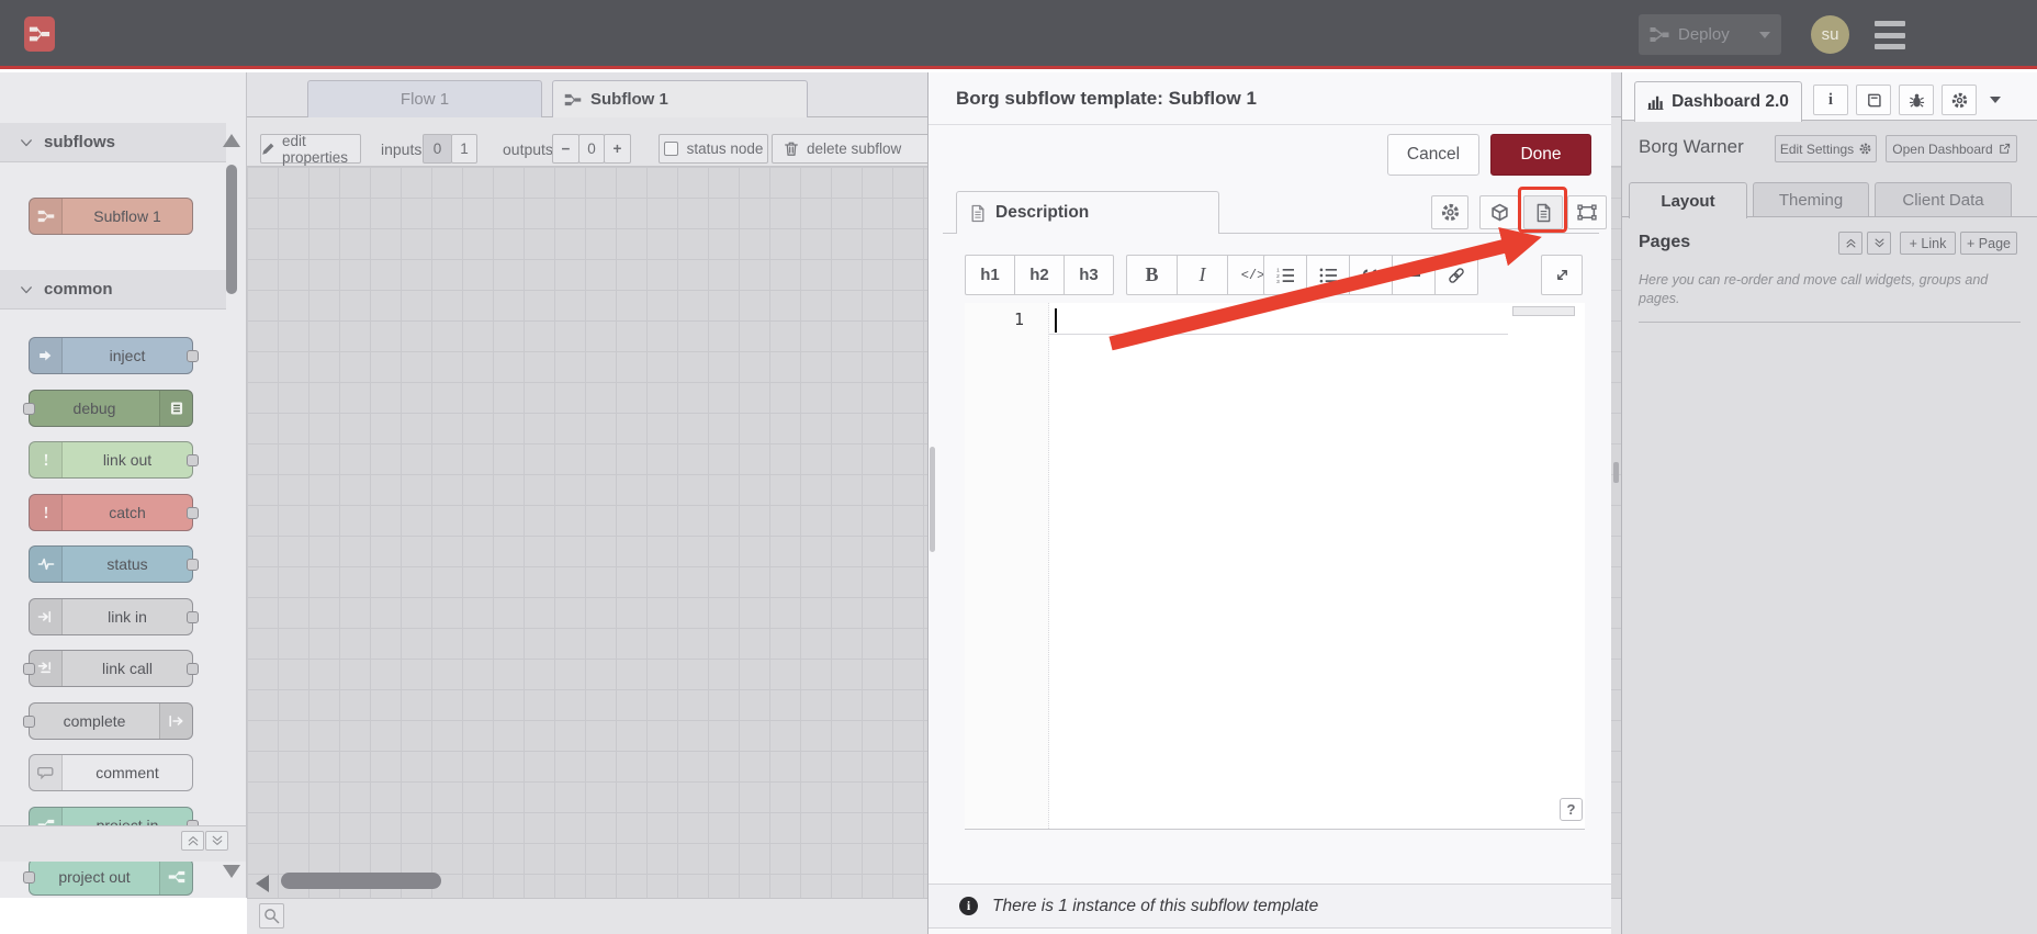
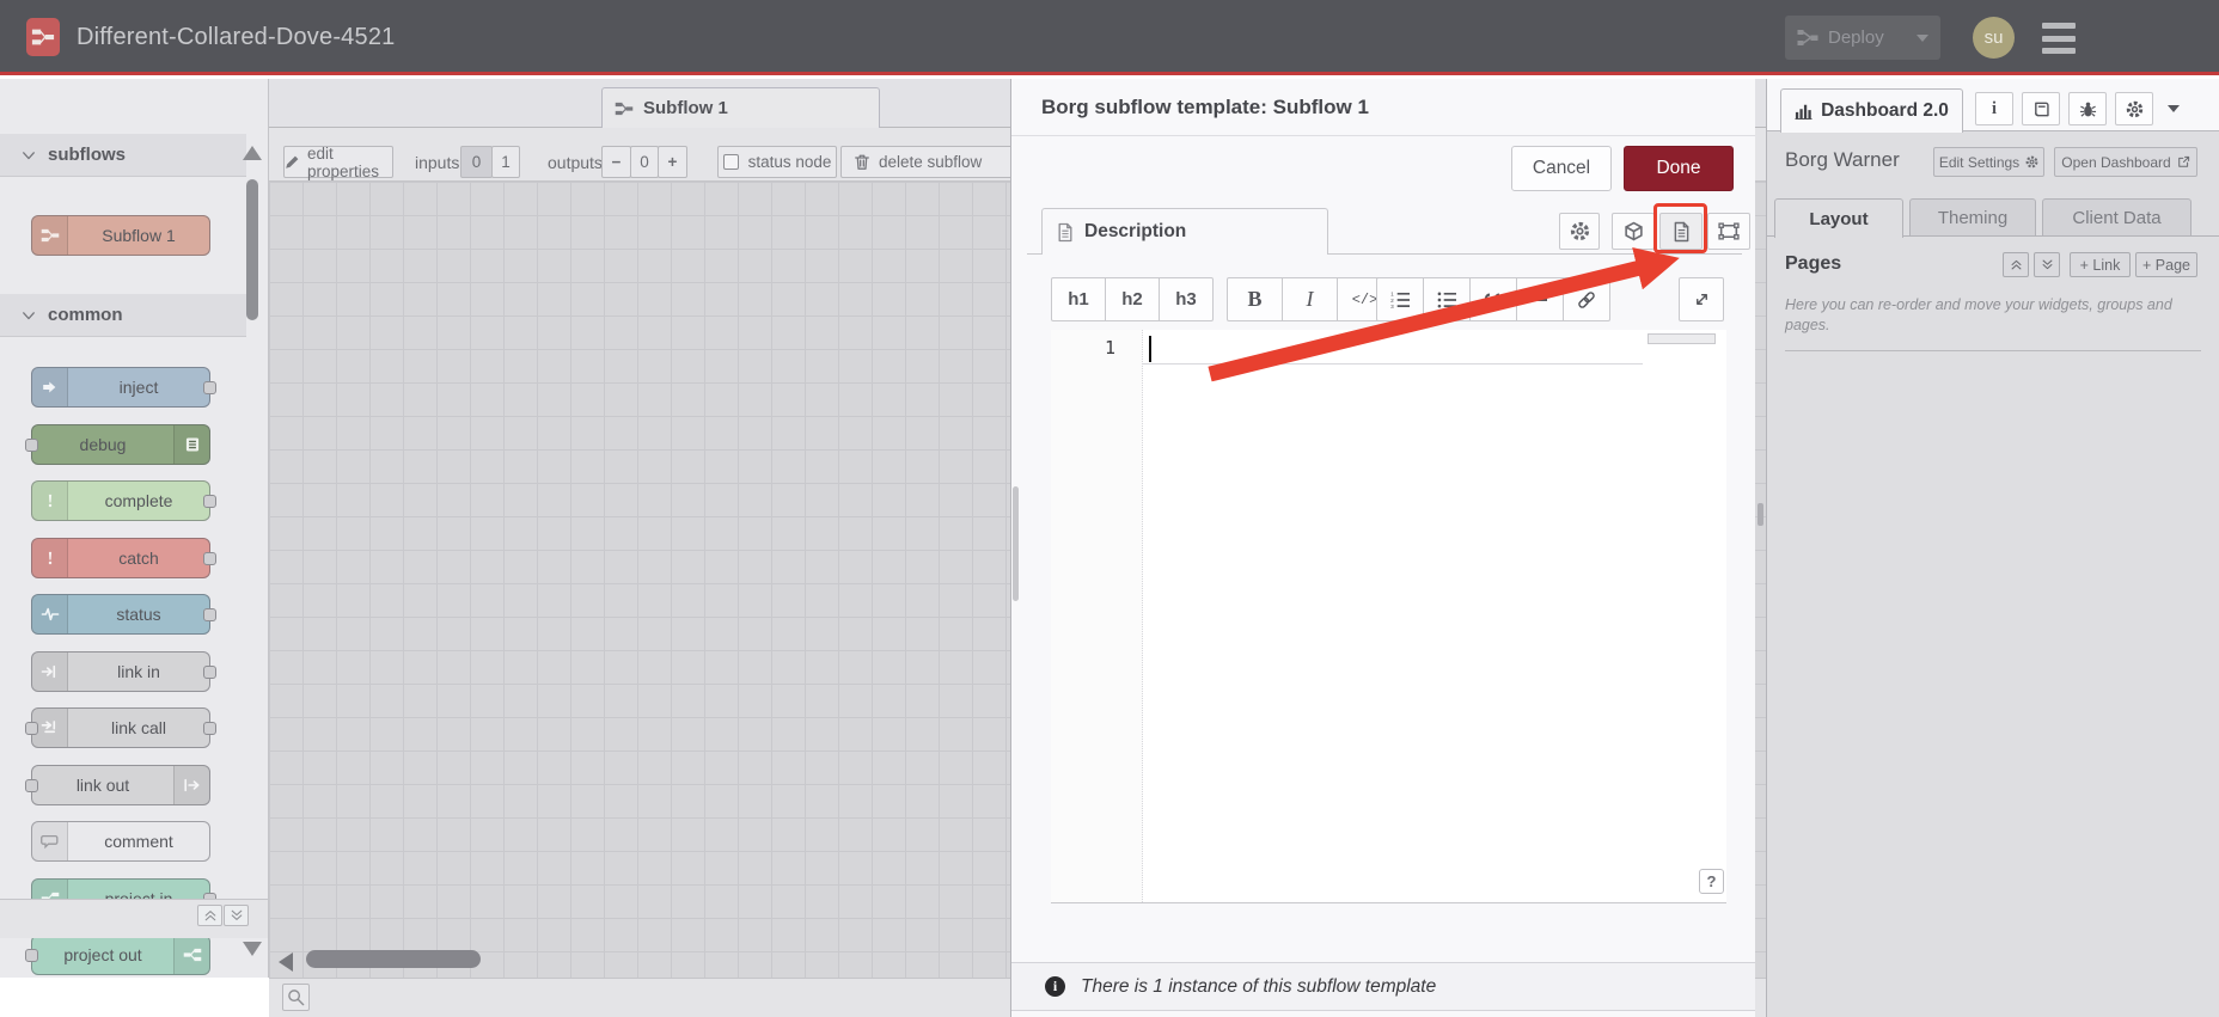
+ Different-Collared-Dove-4521
  Deploy
  su
  subflows
  Subflow 1
  common
  inject
  debug
- link out
+ complete
  catch
  status
  link in
  link call
- complete
+ link out
  comment
  project out
- Flow 1
  Subflow 1
  edit properties
  inputs
  0
  1
  outputs
  −
  0
  +
  status node
  delete subflow
  Borg subflow template: Subflow 1
  Cancel
  Done
  Description
  h1
  h2
  h3
  B
  I
  </>
  1
  ?
  i
  There is 1 instance of this subflow template
  Dashboard 2.0
  i
  Borg Warner
  Edit Settings
  Open Dashboard
  Layout
  Theming
  Client Data
  Pages
  + Link
  + Page
- Here you can re-order and move call widgets, groups and pages.
+ Here you can re-order and move your widgets, groups and pages.
